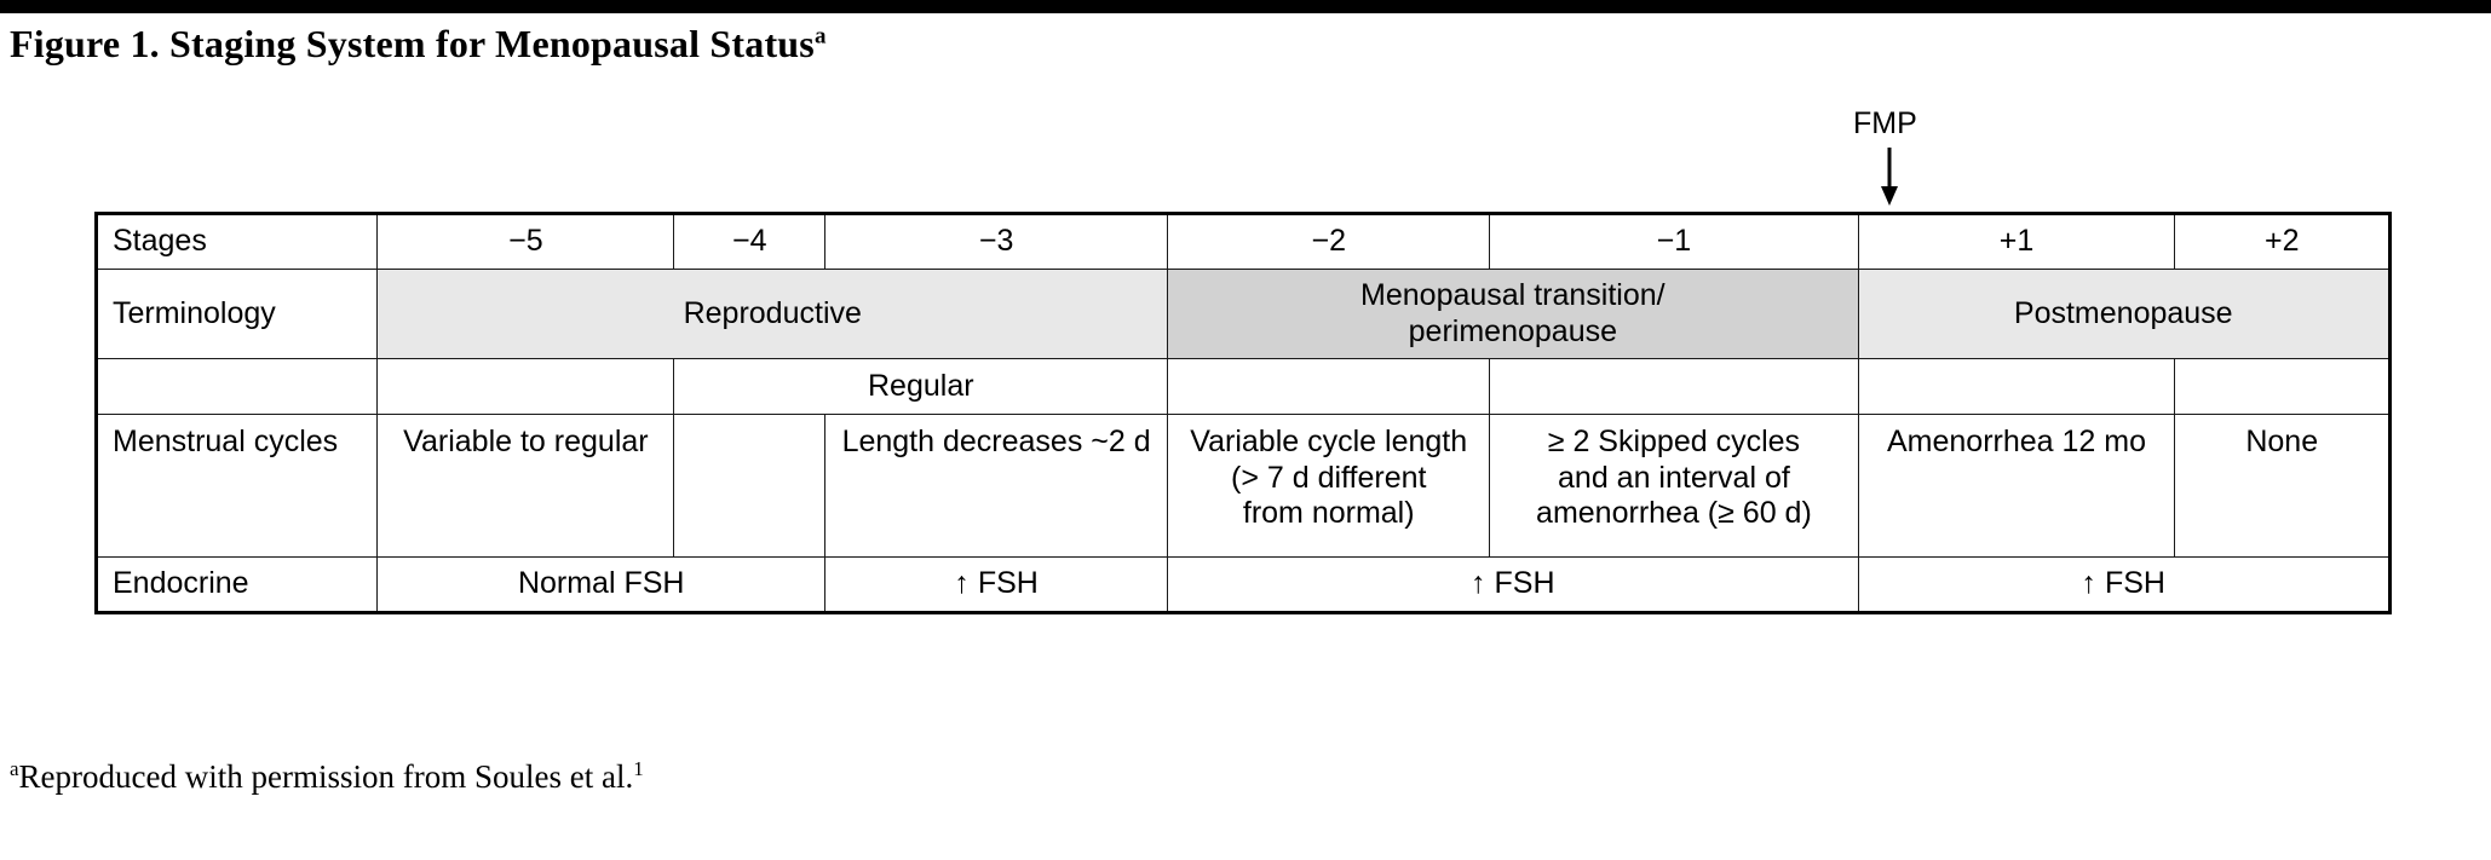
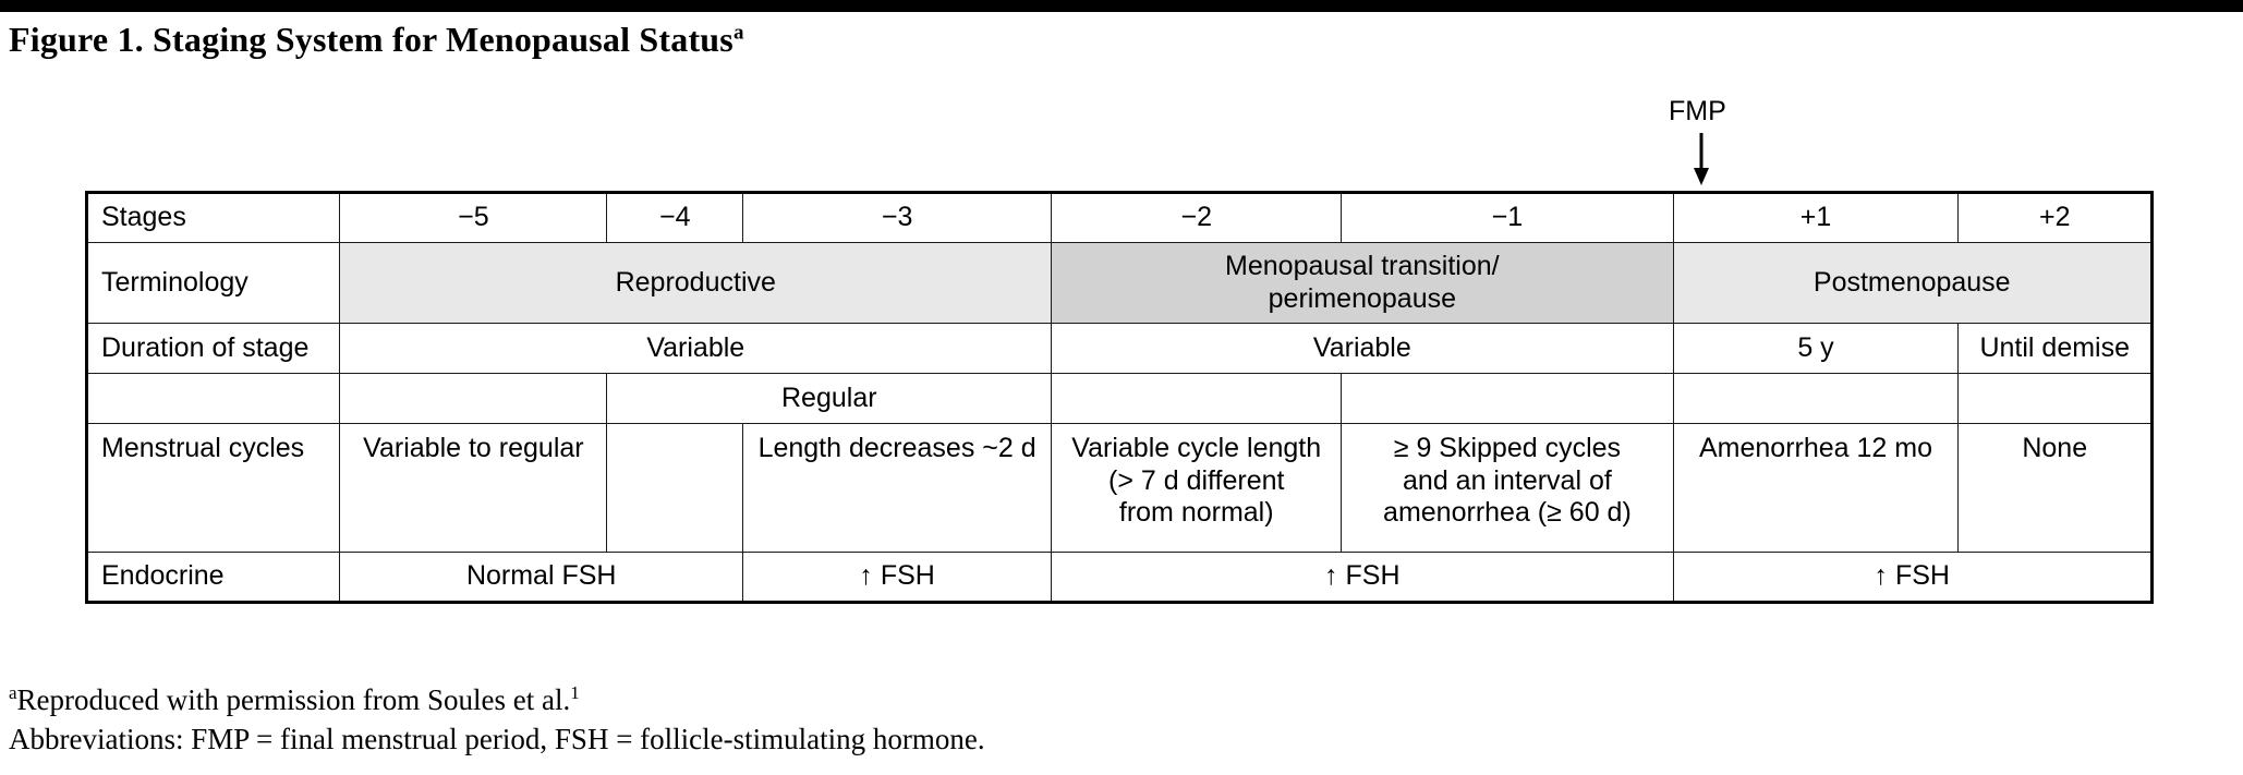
  Figure 1. Staging System for Menopausal Statusa
  FMP
  Stages	−5	−4	−3	−2	−1	+1	+2
  Terminology	Reproductive	Menopausal transition/ perimenopause	Postmenopause
+ Duration of stage	Variable	Variable	5 y	Until demise
  		Regular
- Menstrual cycles	Variable to regular		Length decreases ~2 d	Variable cycle length (> 7 d different from normal)	≥ 2 Skipped cycles and an interval of amenorrhea (≥ 60 d)	Amenorrhea 12 mo	None
+ Menstrual cycles	Variable to regular		Length decreases ~2 d	Variable cycle length (> 7 d different from normal)	≥ 9 Skipped cycles and an interval of amenorrhea (≥ 60 d)	Amenorrhea 12 mo	None
  Endocrine	Normal FSH	↑ FSH	↑ FSH	↑ FSH
  aReproduced with permission from Soules et al.1
+ Abbreviations: FMP = final menstrual period, FSH = follicle-stimulating hormone.
